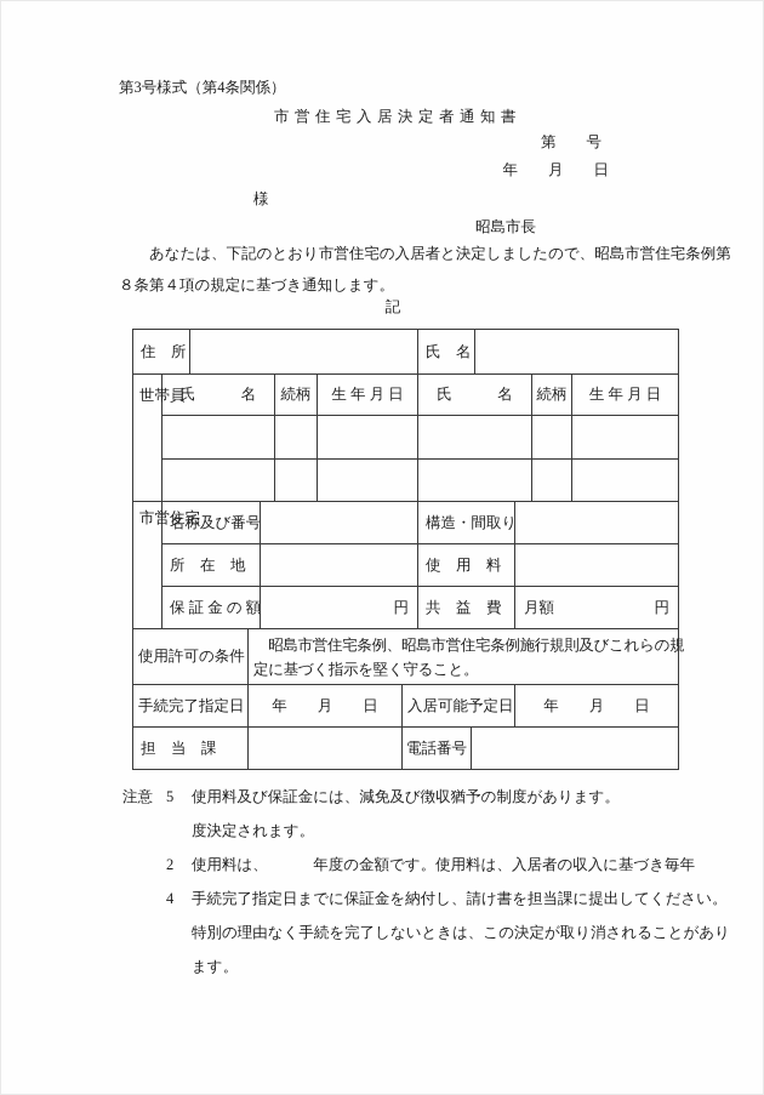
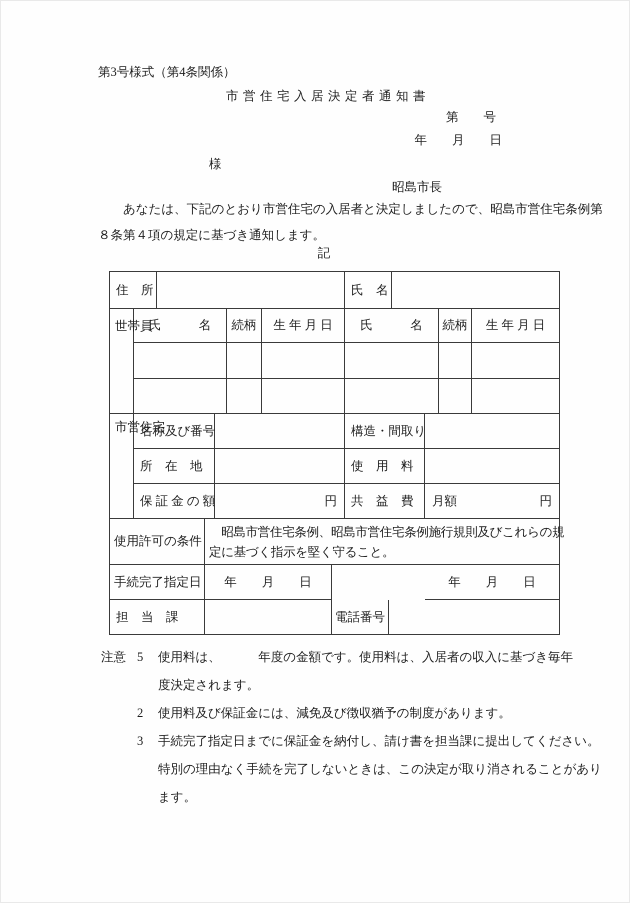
  第3号様式（第4条関係）
  市営住宅入居決定者通知書
  第 号
  年 月 日
  様
  昭島市長
  あなたは、下記のとおり市営住宅の入居者と決定しましたので、昭島市営住宅条例第
  ８条第４項の規定に基づき通知します。
  記
  住 所
  氏 名
  氏 名
  続柄
  生 年 月 日
  氏 名
  続柄
  生 年 月 日
  名称及び番号
  構造・間取り
  所 在 地
  使 用 料
  保 証 金 の 額
  円
  共 益 費
  月額
  円
  使用許可の条件
  昭島市営住宅条例、昭島市営住宅条例施行規則及びこれらの規
  定に基づく指示を堅く守ること。
  手続完了指定日
  年 月 日
- 入居可能予定日
  年 月 日
  担 当 課
  電話番号
  注意
  5
- 使用料及び保証金には、減免及び徴収猶予の制度があります。
+ 使用料は、 年度の金額です。使用料は、入居者の収入に基づき毎年
  度決定されます。
  2
- 使用料は、 年度の金額です。使用料は、入居者の収入に基づき毎年
+ 使用料及び保証金には、減免及び徴収猶予の制度があります。
- 4
+ 3
  手続完了指定日までに保証金を納付し、請け書を担当課に提出してください。
  特別の理由なく手続を完了しないときは、この決定が取り消されることがあり
  ます。
